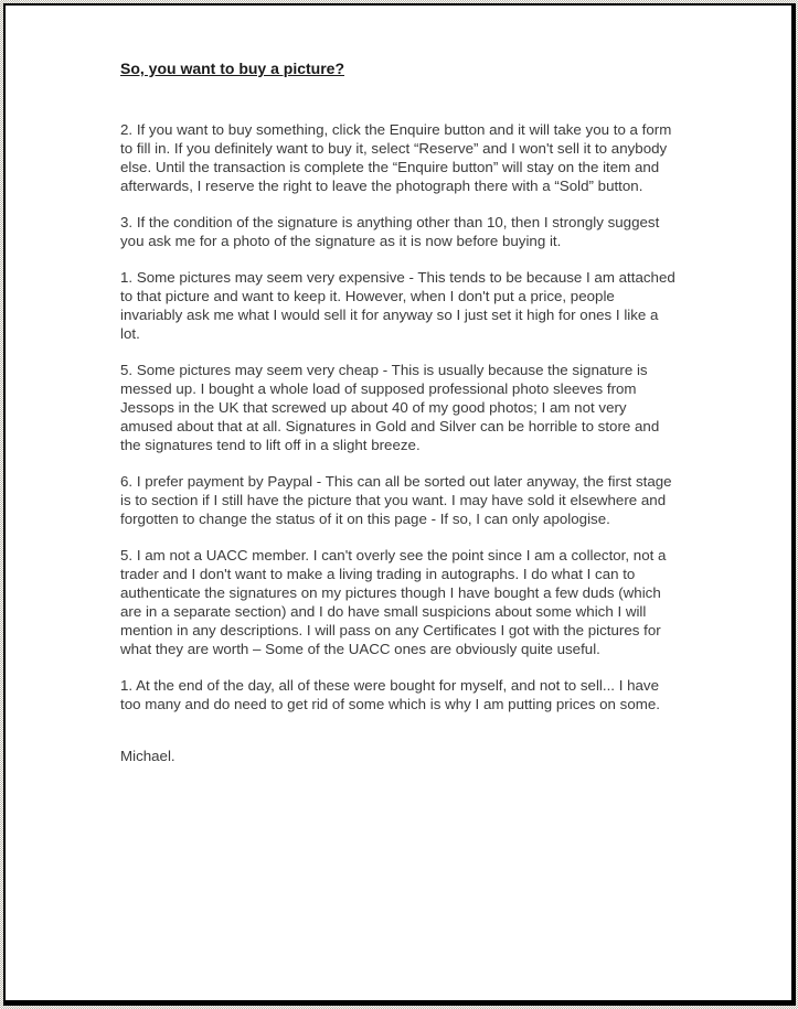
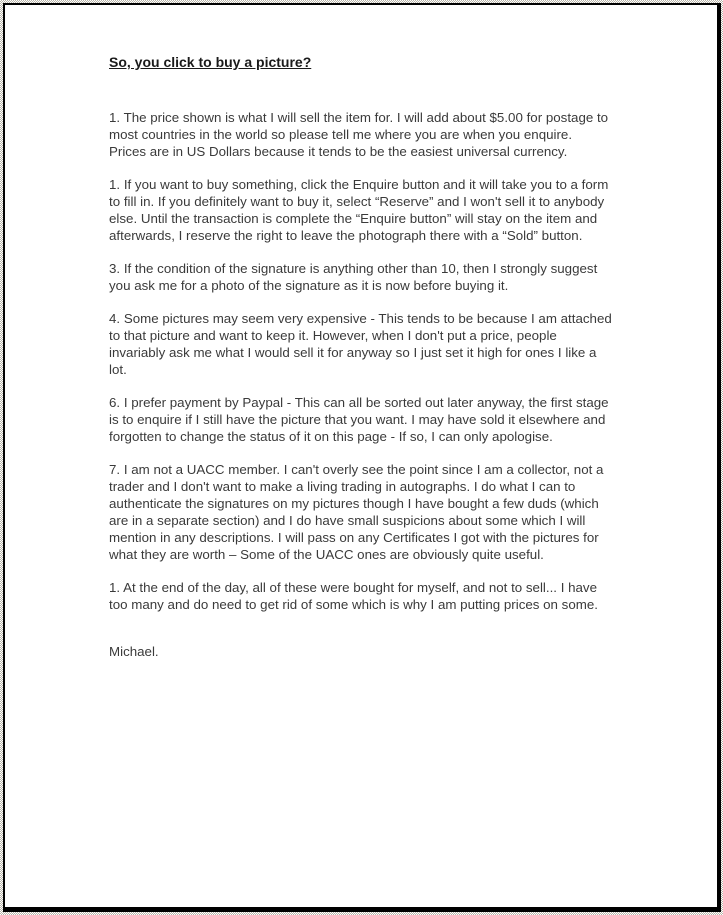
- So, you want to buy a picture?
+ So, you click to buy a picture?
+ 1. The price shown is what I will sell the item for. I will add about $5.00 for postage to most countries in the world so please tell me where you are when you enquire. Prices are in US Dollars because it tends to be the easiest universal currency.
- 2. If you want to buy something, click the Enquire button and it will take you to a form to fill in. If you definitely want to buy it, select “Reserve” and I won't sell it to anybody else. Until the transaction is complete the “Enquire button” will stay on the item and afterwards, I reserve the right to leave the photograph there with a “Sold” button.
+ 1. If you want to buy something, click the Enquire button and it will take you to a form to fill in. If you definitely want to buy it, select “Reserve” and I won't sell it to anybody else. Until the transaction is complete the “Enquire button” will stay on the item and afterwards, I reserve the right to leave the photograph there with a “Sold” button.
  3. If the condition of the signature is anything other than 10, then I strongly suggest you ask me for a photo of the signature as it is now before buying it.
- 1. Some pictures may seem very expensive - This tends to be because I am attached to that picture and want to keep it. However, when I don't put a price, people invariably ask me what I would sell it for anyway so I just set it high for ones I like a lot.
+ 4. Some pictures may seem very expensive - This tends to be because I am attached to that picture and want to keep it. However, when I don't put a price, people invariably ask me what I would sell it for anyway so I just set it high for ones I like a lot.
- 5. Some pictures may seem very cheap - This is usually because the signature is messed up. I bought a whole load of supposed professional photo sleeves from Jessops in the UK that screwed up about 40 of my good photos; I am not very amused about that at all. Signatures in Gold and Silver can be horrible to store and the signatures tend to lift off in a slight breeze.
- 6. I prefer payment by Paypal - This can all be sorted out later anyway, the first stage is to section if I still have the picture that you want. I may have sold it elsewhere and forgotten to change the status of it on this page - If so, I can only apologise.
+ 6. I prefer payment by Paypal - This can all be sorted out later anyway, the first stage is to enquire if I still have the picture that you want. I may have sold it elsewhere and forgotten to change the status of it on this page - If so, I can only apologise.
- 5. I am not a UACC member. I can't overly see the point since I am a collector, not a trader and I don't want to make a living trading in autographs. I do what I can to authenticate the signatures on my pictures though I have bought a few duds (which are in a separate section) and I do have small suspicions about some which I will mention in any descriptions. I will pass on any Certificates I got with the pictures for what they are worth – Some of the UACC ones are obviously quite useful.
+ 7. I am not a UACC member. I can't overly see the point since I am a collector, not a trader and I don't want to make a living trading in autographs. I do what I can to authenticate the signatures on my pictures though I have bought a few duds (which are in a separate section) and I do have small suspicions about some which I will mention in any descriptions. I will pass on any Certificates I got with the pictures for what they are worth – Some of the UACC ones are obviously quite useful.
  1. At the end of the day, all of these were bought for myself, and not to sell... I have too many and do need to get rid of some which is why I am putting prices on some.
  Michael.
